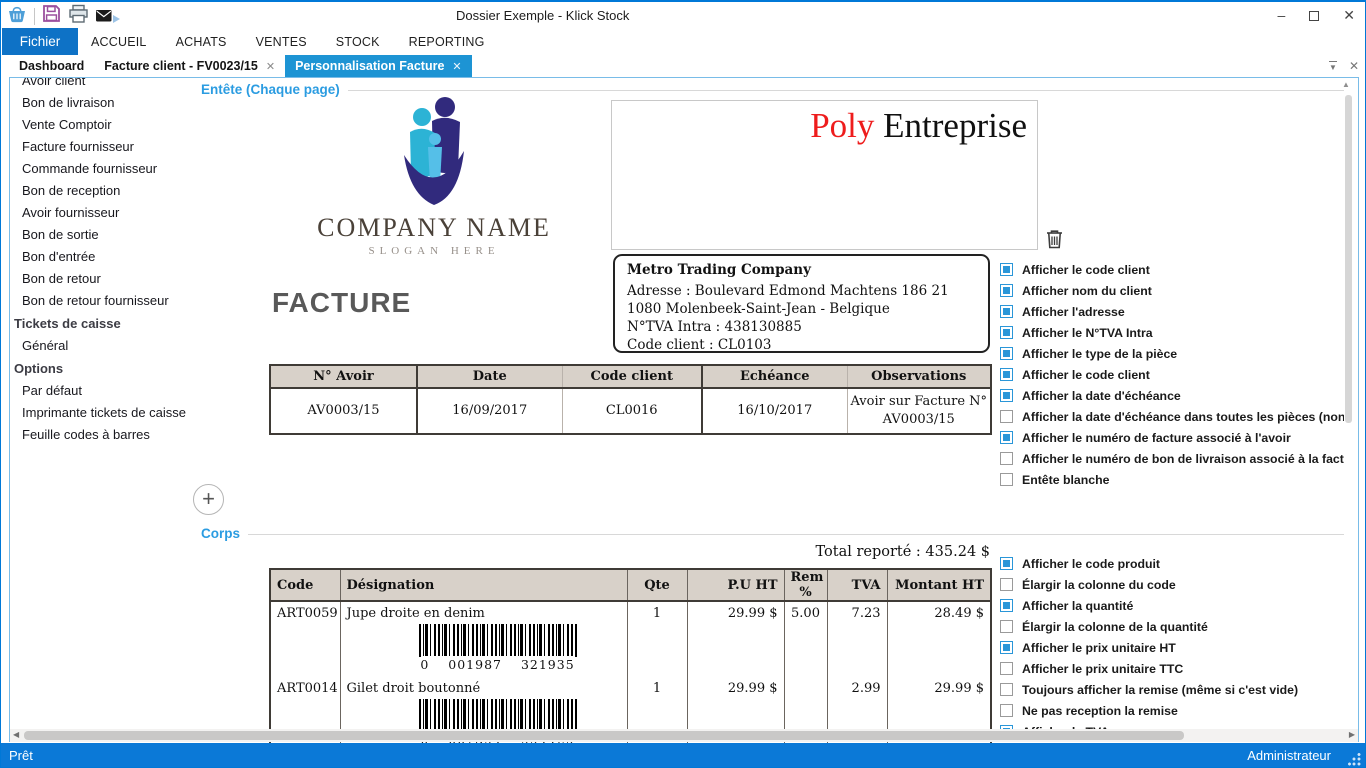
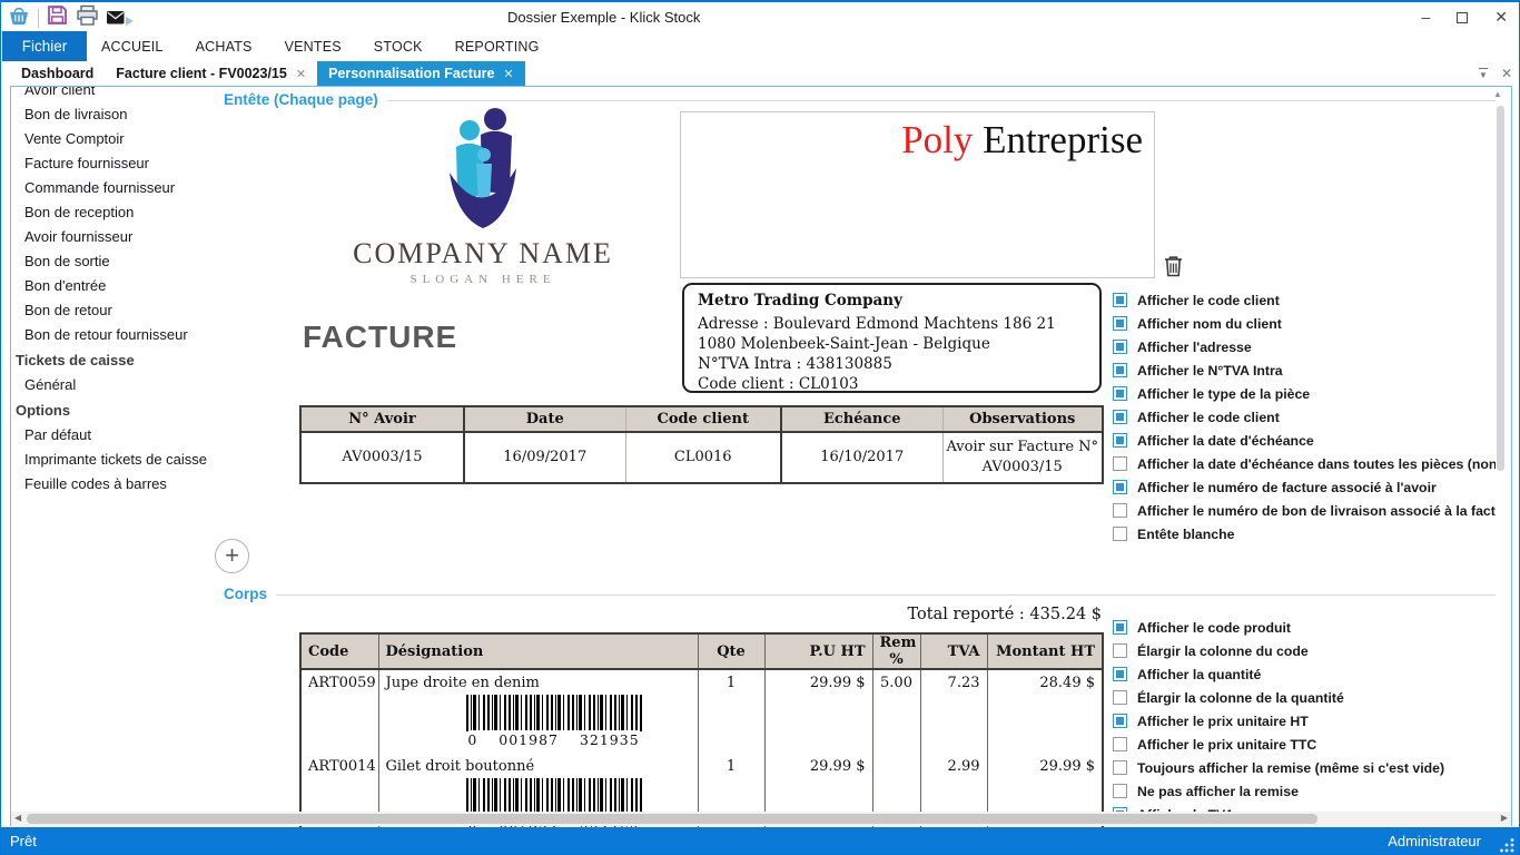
  Dossier Exemple - Klick Stock
  –
  ✕
  Fichier
  ACCUEIL
  ACHATS
  VENTES
  STOCK
  REPORTING
  Dashboard
  Facture client - FV0023/15
  ✕
  Personnalisation Facture
  ✕
  ▼
  ✕
  Avoir client
  Bon de livraison
  Vente Comptoir
  Facture fournisseur
  Commande fournisseur
  Bon de reception
  Avoir fournisseur
  Bon de sortie
  Bon d'entrée
  Bon de retour
  Bon de retour fournisseur
  Tickets de caisse
  Général
  Options
  Par défaut
  Imprimante tickets de caisse
  Feuille codes à barres
  Entête (Chaque page)
  COMPANY NAME
  SLOGAN HERE
  Poly Entreprise
  Metro Trading Company
  Adresse : Boulevard Edmond Machtens 186 21
  1080 Molenbeek-Saint-Jean - Belgique
  N°TVA Intra : 438130885
  Code client : CL0103
  FACTURE
  N° Avoir	Date	Code client	Echéance	Observations
  AV0003/15	16/09/2017	CL0016	16/10/2017	Avoir sur Facture N° AV0003/15
  Afficher le code client
  Afficher nom du client
  Afficher l'adresse
  Afficher le N°TVA Intra
  Afficher le type de la pièce
  Afficher le code client
  Afficher la date d'échéance
  Afficher la date d'échéance dans toutes les pièces (non
  Afficher le numéro de facture associé à l'avoir
  Afficher le numéro de bon de livraison associé à la fact
  Entête blanche
  +
  Corps
  Total reporté : 435.24 $
  Code	Désignation	Qte	P.U HT	Rem %	TVA	Montant HT
  ART0059	Jupe droite en denim 0 001987 321935	1	29.99 $	5.00	7.23	28.49 $
  ART0014	Gilet droit boutonné	1	29.99 $		2.99	29.99 $
  Afficher le code produit
  Élargir la colonne du code
  Afficher la quantité
  Élargir la colonne de la quantité
  Afficher le prix unitaire HT
  Afficher le prix unitaire TTC
  Toujours afficher la remise (même si c'est vide)
- Ne pas reception la remise
+ Ne pas afficher la remise
  ▲
  ◀
  ▶
  Prêt
  Administrateur
